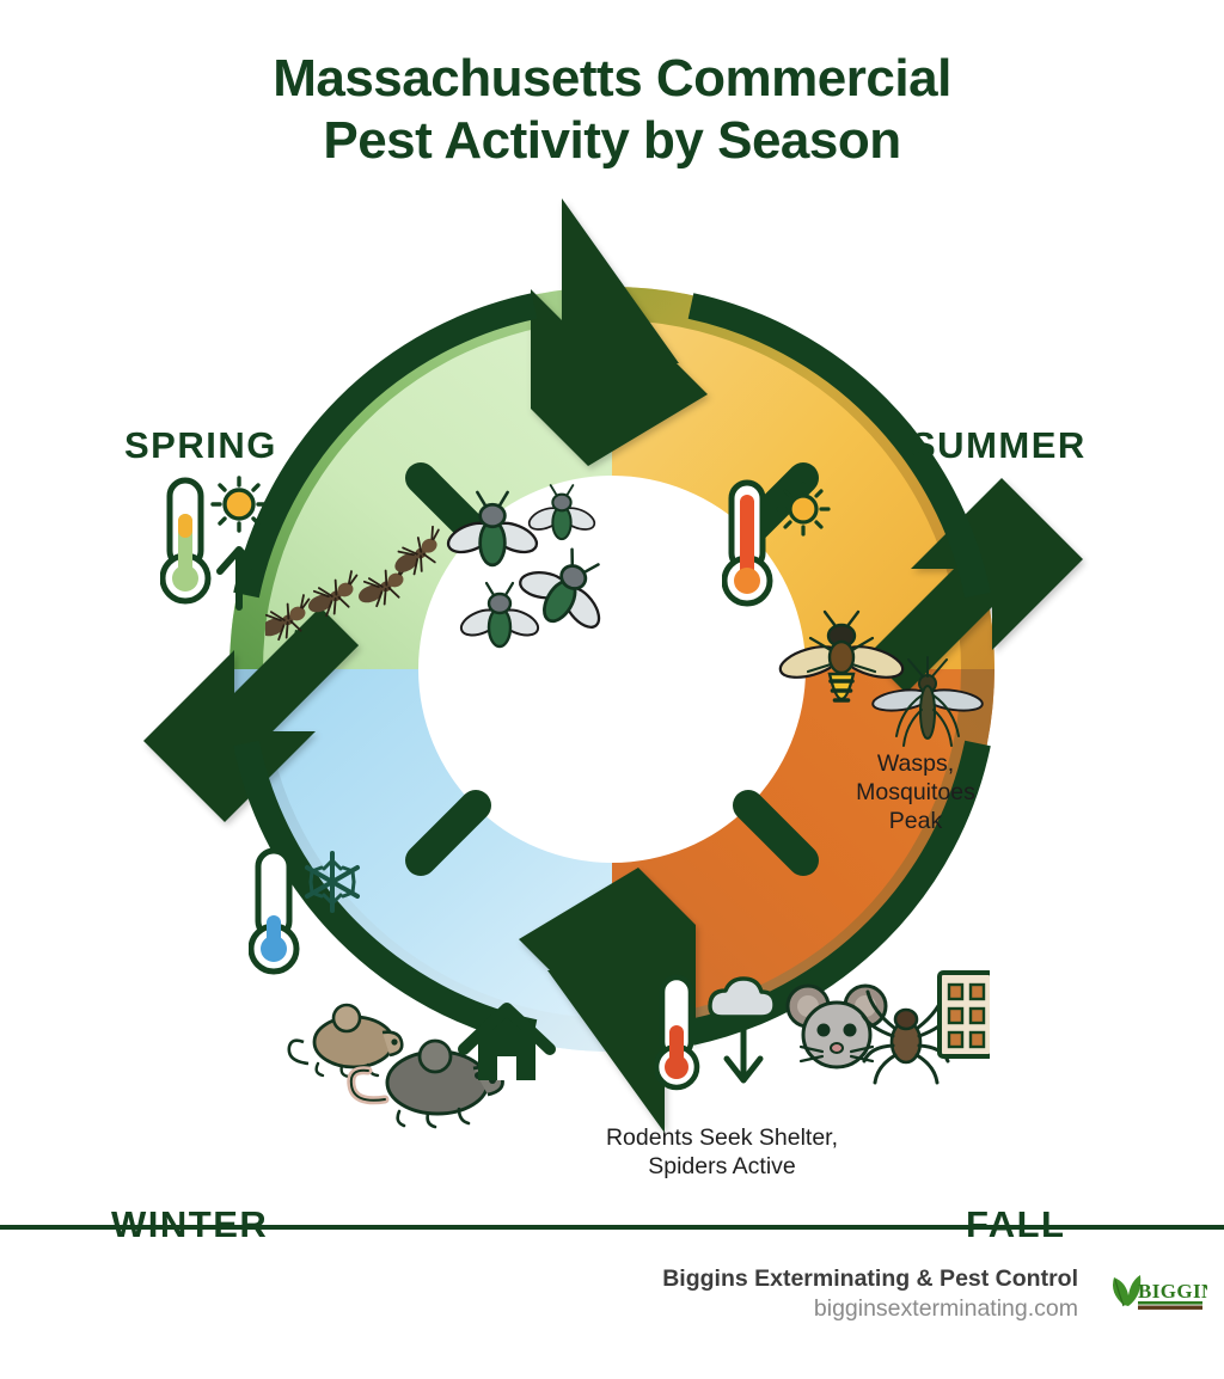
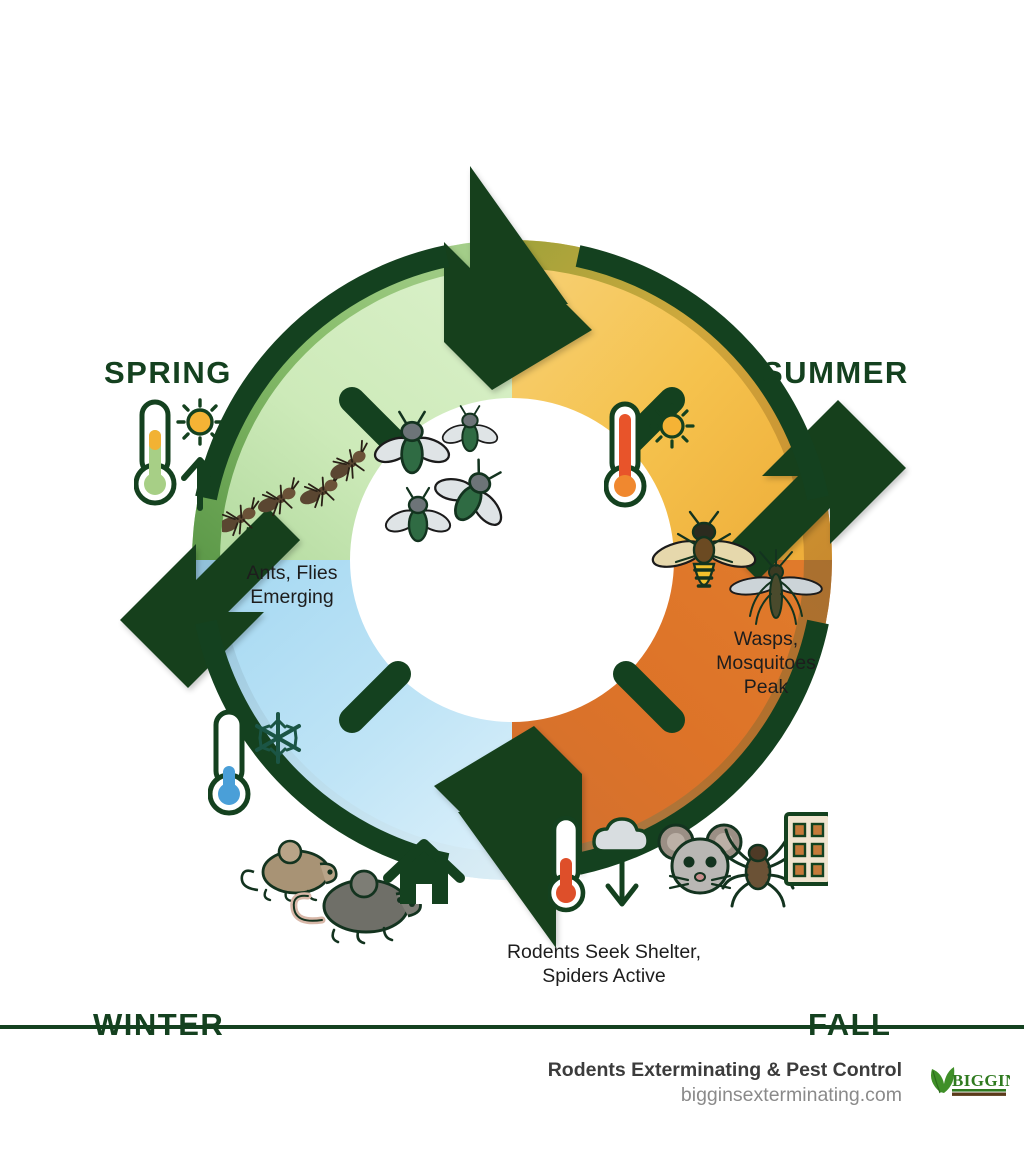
- Massachusetts Commercial
- Pest Activity by Season
  SPRING
  SUMMER
+ Ants, Flies
+ Emerging
  Wasps,
  Mosquitoes
  Peak
  Rodents Seek Shelter,
  Spiders Active
- Biggins Exterminating & Pest Control
+ Rodents Exterminating & Pest Control
  bigginsexterminating.com
  BIGGI
